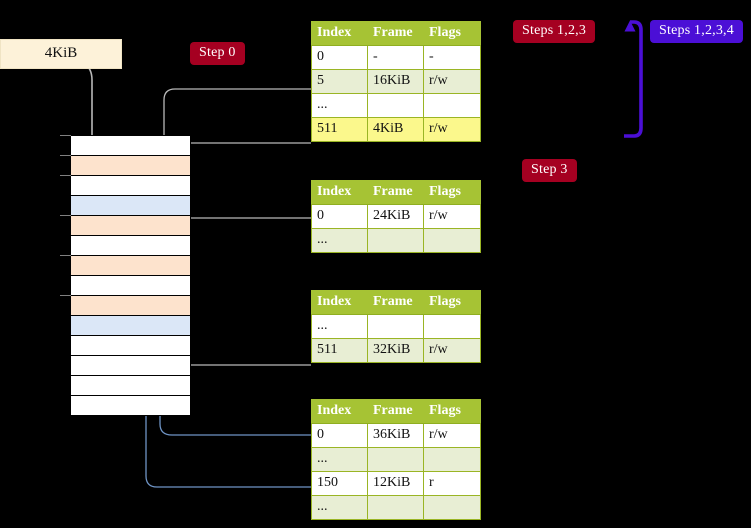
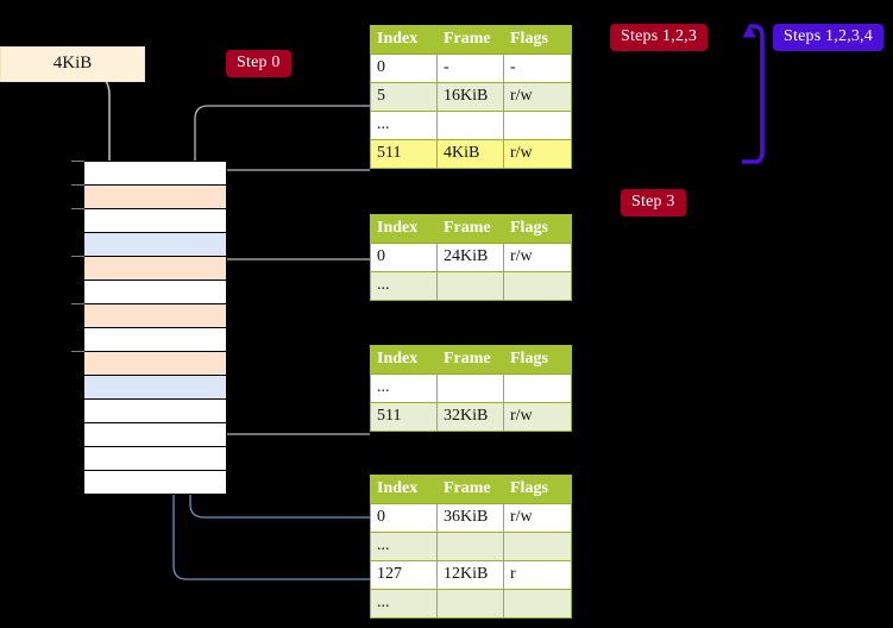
  4KiB
  Step 0
  Steps 1,2,3
  Steps 1,2,3,4
  Step 3
  Index	Frame	Flags
  0	-	-
  5	16KiB	r/w
  ...
  511	4KiB	r/w
  Index	Frame	Flags
  0	24KiB	r/w
  ...
  Index	Frame	Flags
  ...
  511	32KiB	r/w
  Index	Frame	Flags
  0	36KiB	r/w
  ...
- 150	12KiB	r
+ 127	12KiB	r
  ...
